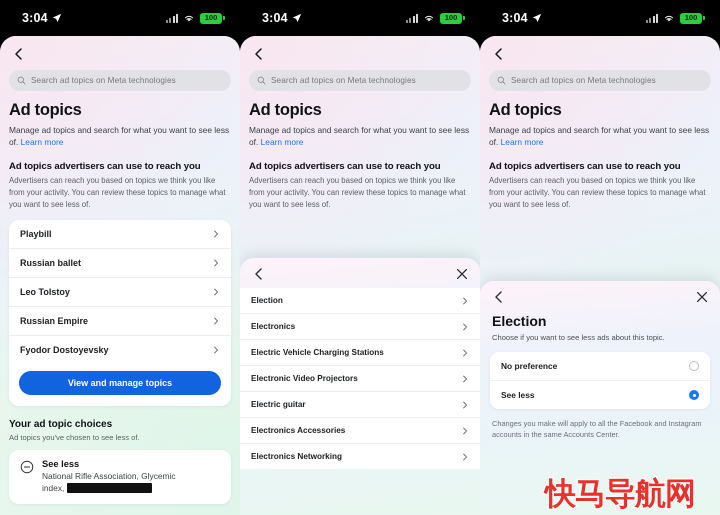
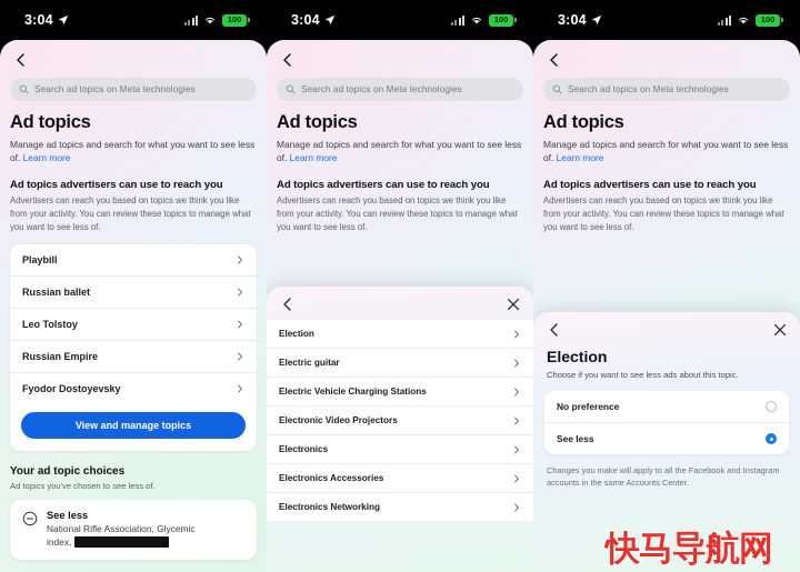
  3:04
  100
  Search ad topics on Meta technologies
  Ad topics
  Manage ad topics and search for what you want to see less of. Learn more
  Ad topics advertisers can use to reach you
  Advertisers can reach you based on topics we think you like from your activity. You can review these topics to manage what you want to see less of.
  Playbill
  Russian ballet
  Leo Tolstoy
  Russian Empire
  Fyodor Dostoyevsky
  View and manage topics
  Your ad topic choices
  Ad topics you've chosen to see less of.
  See less
  National Rifle Association, Glycemic
  index, Gold's Gym and others
  3:04
  100
  Search ad topics on Meta technologies
  Ad topics
  Manage ad topics and search for what you want to see less of. Learn more
  Ad topics advertisers can use to reach you
  Advertisers can reach you based on topics we think you like from your activity. You can review these topics to manage what you want to see less of.
  Election
- Electronics
+ Electric guitar
  Electric Vehicle Charging Stations
  Electronic Video Projectors
- Electric guitar
+ Electronics
  Electronics Accessories
  Electronics Networking
  3:04
  100
  Search ad topics on Meta technologies
  Ad topics
  Manage ad topics and search for what you want to see less of. Learn more
  Ad topics advertisers can use to reach you
  Advertisers can reach you based on topics we think you like from your activity. You can review these topics to manage what you want to see less of.
  Election
  Choose if you want to see less ads about this topic.
  No preference
  See less
  Changes you make will apply to all the Facebook and Instagram accounts in the same Accounts Center.
  快马导航网
